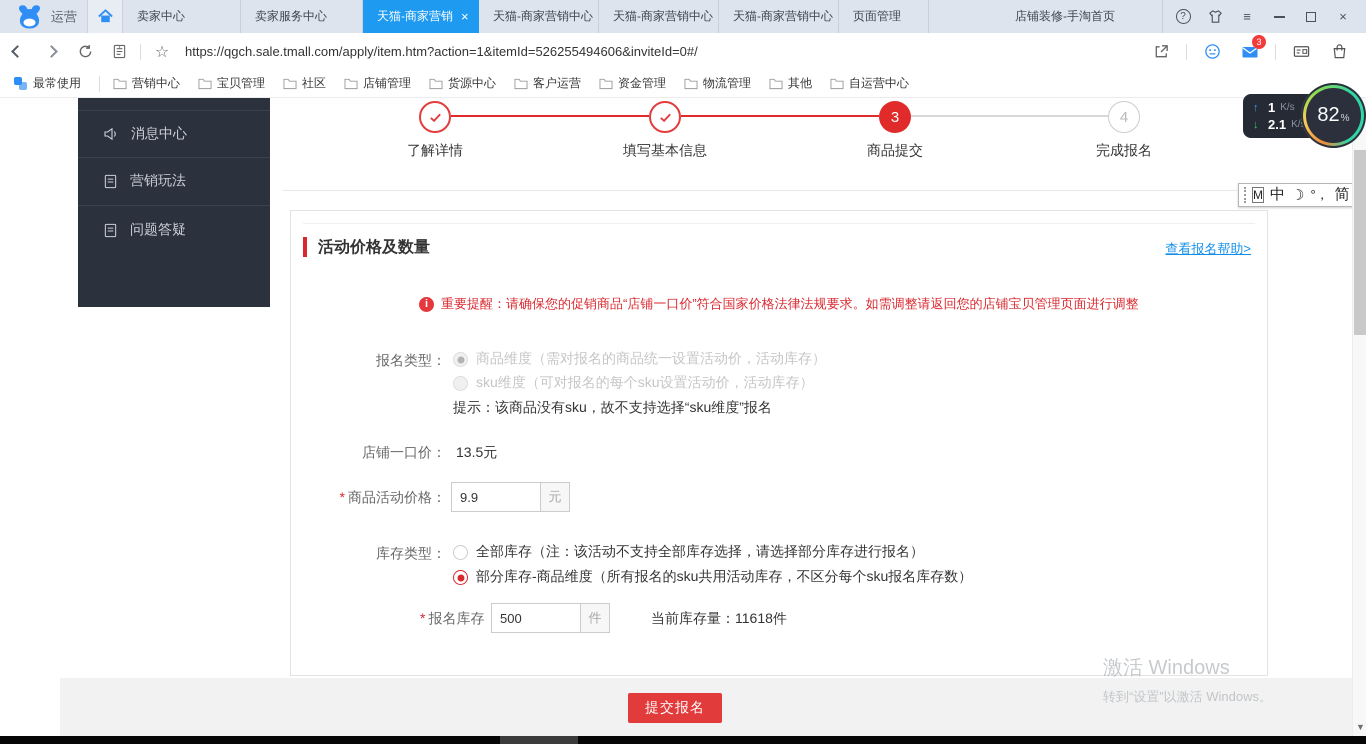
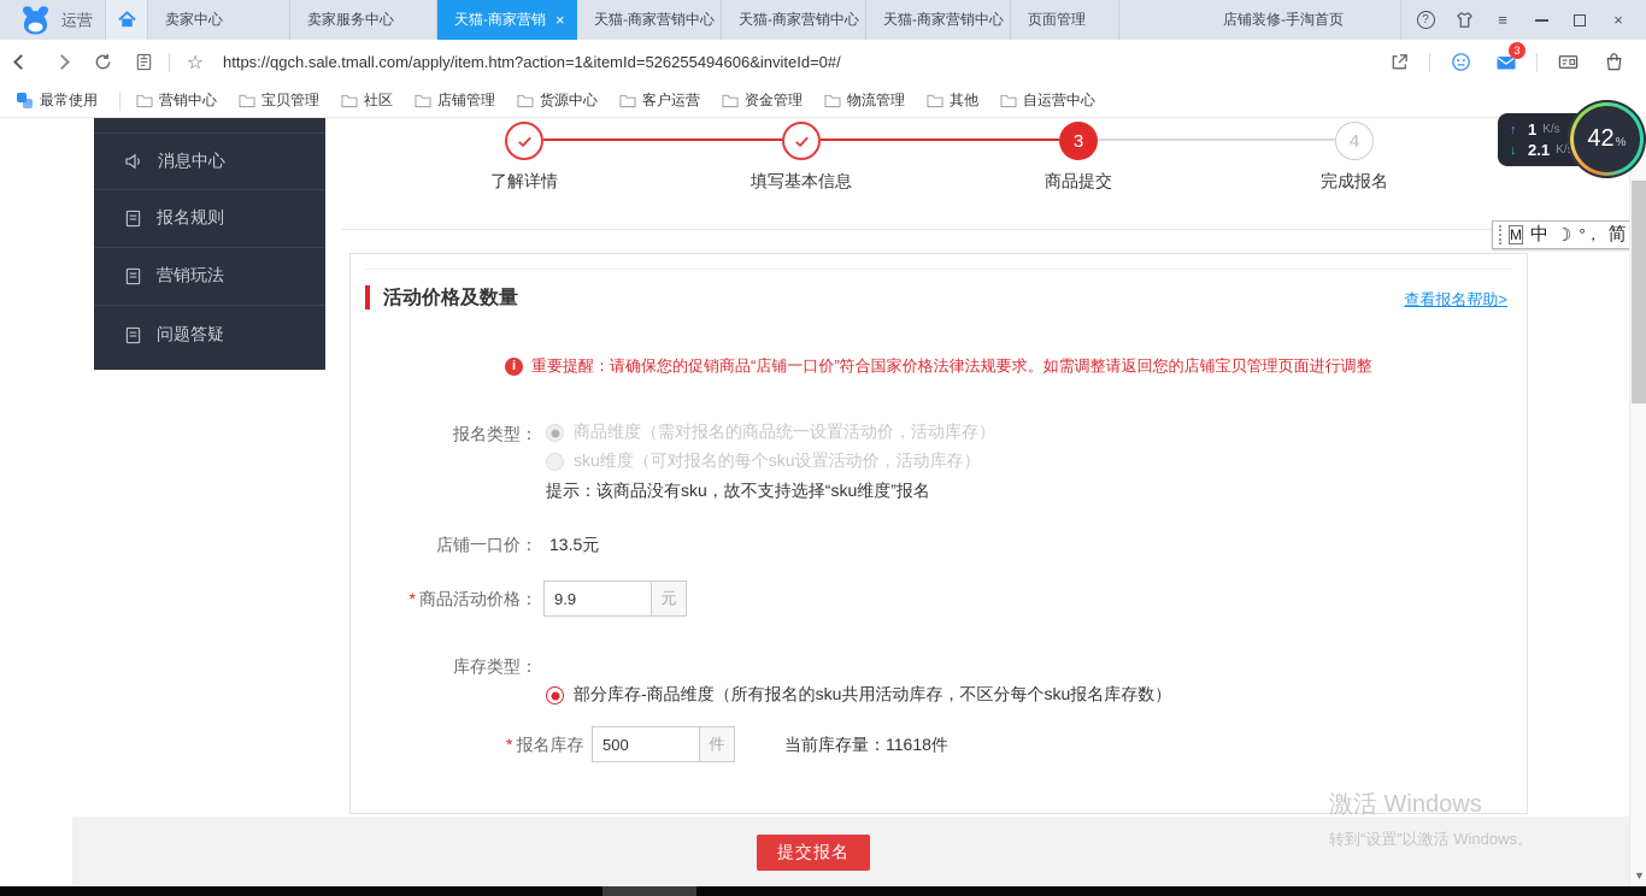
  运营
  卖家中心
  卖家服务中心
  天猫-商家营销
  ×
  天猫-商家营销中心
  天猫-商家营销中心
  天猫-商家营销中心
  页面管理
  店铺装修-手淘首页
  ?
  ≡
  ×
  ☆
  https://qgch.sale.tmall.com/apply/item.htm?action=1&itemId=526255494606&inviteId=0#/
  3
  最常使用
  营销中心
  宝贝管理
  社区
  店铺管理
  货源中心
  客户运营
  资金管理
  物流管理
  其他
  自运营中心
  消息中心
+ 报名规则
  营销玩法
  问题答疑
  3
  4
  了解详情
  填写基本信息
  商品提交
  完成报名
  M
  中
  ☽
  °，
  简
  活动价格及数量
  查看报名帮助>
  i
  重要提醒：请确保您的促销商品“店铺一口价”符合国家价格法律法规要求。如需调整请返回您的店铺宝贝管理页面进行调整
  报名类型：
  商品维度（需对报名的商品统一设置活动价，活动库存）
  sku维度（可对报名的每个sku设置活动价，活动库存）
  提示：该商品没有sku，故不支持选择“sku维度”报名
  店铺一口价：
  13.5元
  * 商品活动价格：
  9.9
  元
  库存类型：
- 全部库存（注：该活动不支持全部库存选择，请选择部分库存进行报名）
  部分库存-商品维度（所有报名的sku共用活动库存，不区分每个sku报名库存数）
  * 报名库存
  500
  件
  当前库存量：11618件
  提交报名
  激活 Windows
  转到“设置”以激活 Windows。
  ▼
  ↑
  1
  K/s
  ↓
  2.1
- 82
+ 42
  %
